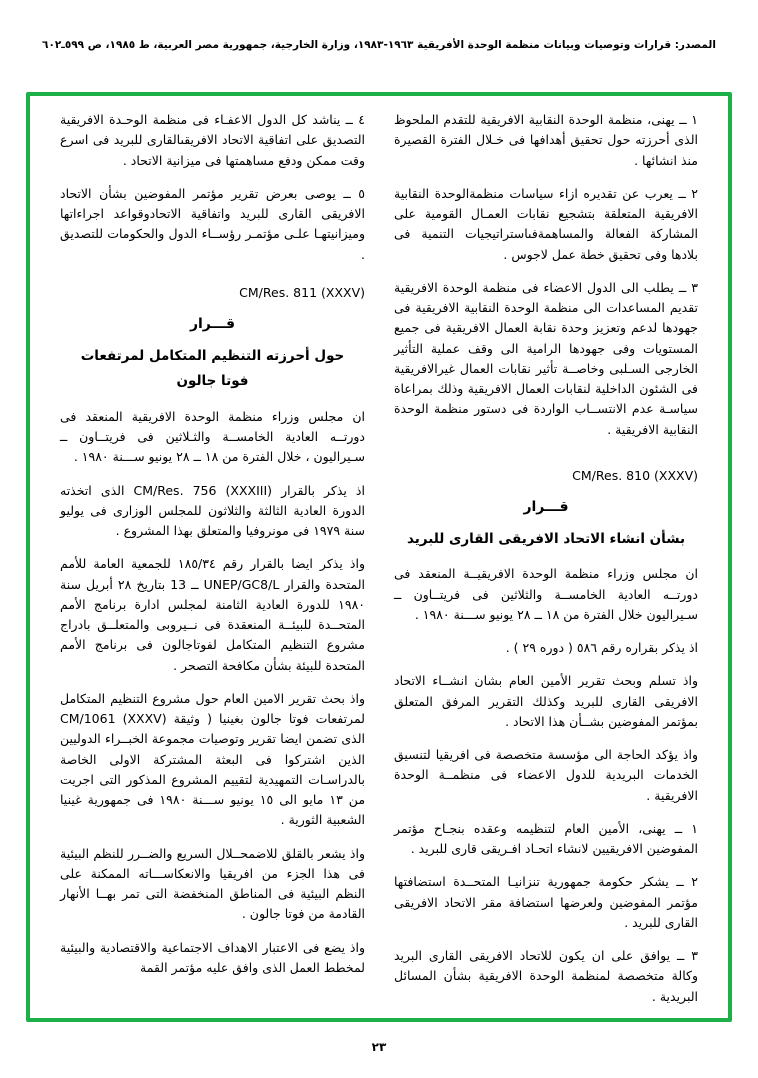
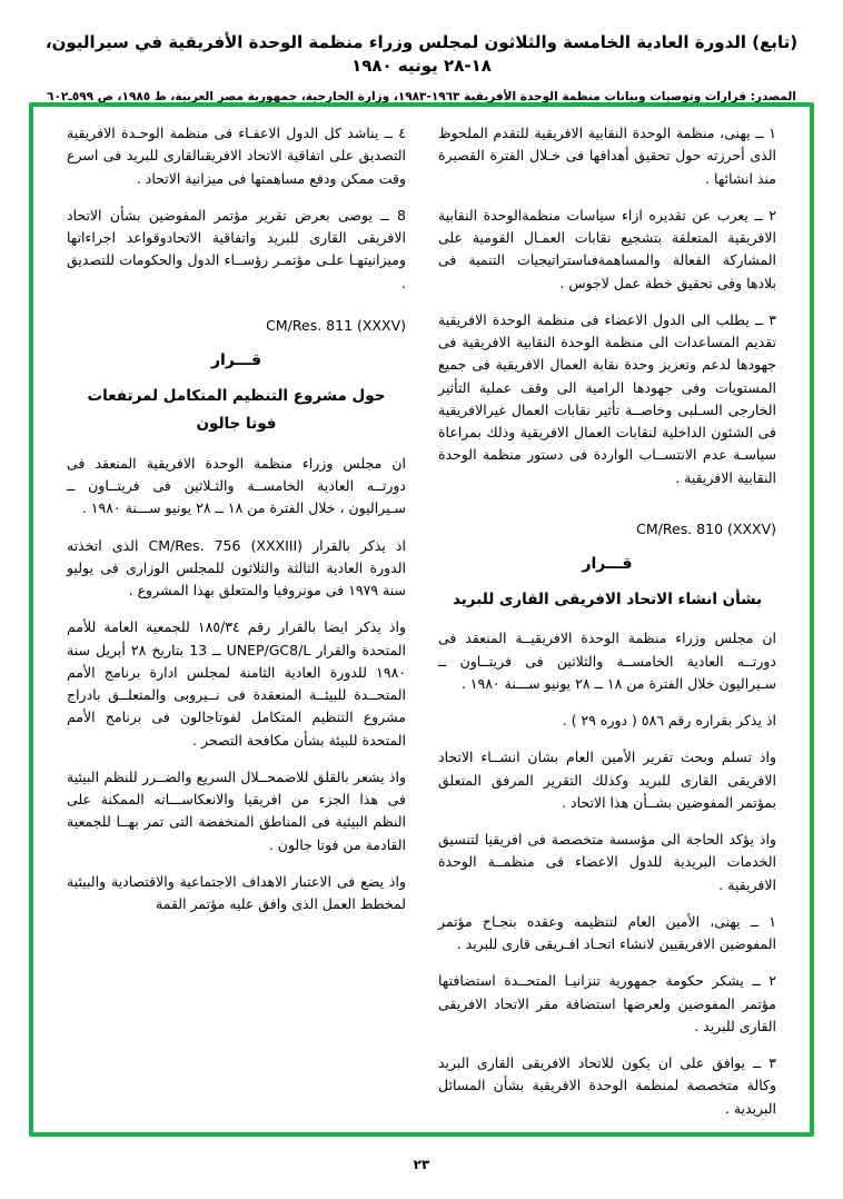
+ (تابع) الدورة العادية الخامسة والثلاثون لمجلس وزراء منظمة الوحدة الأفريقية في سيراليون، ١٨-٢٨ يونيه ١٩٨٠
  المصدر: قرارات وتوصيات وبيانات منظمة الوحدة الأفريقية ١٩٦٣-١٩٨٣، وزارة الخارجية، جمهورية مصر العربية، ط ١٩٨٥، ص ٥٩٩ـ٦٠٢
  ٤ ــ يناشد كل الدول الاعفـاء فى منظمة الوحـدة الافريقية التصديق على اتفاقية الاتحاد الافريقىالقارى للبريد فى اسرع وقت ممكن ودفع مساهمتها فى ميزانية الاتحاد .
- ٥ ــ يوصى بعرض تقرير مؤتمر المفوضين بشأن الاتحاد الافريقى القارى للبريد واتفاقية الاتحادوقواعد اجراءاتها وميزانيتهـا علـى مؤتمـر رؤســاء الدول والحكومات للتصديق .
+ 8 ــ يوصى بعرض تقرير مؤتمر المفوضين بشأن الاتحاد الافريقى القارى للبريد واتفاقية الاتحادوقواعد اجراءاتها وميزانيتهـا علـى مؤتمـر رؤســاء الدول والحكومات للتصديق .
  CM/Res. 811 (XXXV)
  قـــرار
- حول أحرزته التنظيم المتكامل لمرتفعات
+ حول مشروع التنظيم المتكامل لمرتفعات
  فوتا جالون
  ان مجلس وزراء منظمة الوحدة الافريقية المنعقد فى دورتــه العادية الخامســة والثـلاثين فى فريتــاون ــ سـيراليون ، خلال الفترة من ١٨ ــ ٢٨ يونيو ســـنة ١٩٨٠ .
  اذ يذكر بالقرار CM/Res. 756 (XXXIII) الذى اتخذته الدورة العادية الثالثة والثلاثون للمجلس الوزارى فى يوليو سنة ١٩٧٩ فى مونروفيا والمتعلق بهذا المشروع .
  واذ يذكر ايضا بالقرار رقم ١٨٥/٣٤ للجمعية العامة للأمم المتحدة والقرار UNEP/GC8/L ــ 13 بتاريخ ٢٨ أبريل سنة ١٩٨٠ للدورة العادية الثامنة لمجلس ادارة برنامج الأمم المتحــدة للبيئــة المنعقدة فى نــيروبى والمتعلــق بادراج مشروع التنظيم المتكامل لفوتاجالون فى برنامج الأمم المتحدة للبيئة بشأن مكافحة التصحر .
- واذ بحث تقرير الامين العام حول مشروع التنظيم المتكامل لمرتفعات فوتا جالون بغينيا ( وثيقة CM/1061 (XXXV) الذى تضمن ايضا تقرير وتوصيات مجموعة الخبــراء الدوليين الذين اشتركوا فى البعثة المشتركة الاولى الخاصة بالدراسـات التمهيدية لتقييم المشروع المذكور التى اجريت من ١٣ مايو الى ١٥ يونيو ســـنة ١٩٨٠ فى جمهورية غينيا الشعبية الثورية .
- واذ يشعر بالقلق للاضمحــلال السريع والضــرر للنظم البيئية فى هذا الجزء من افريقيا والانعكاســـاته الممكنة على النظم البيئية فى المناطق المنخفضة التى تمر بهــا الأنهار القادمة من فوتا جالون .
+ واذ يشعر بالقلق للاضمحــلال السريع والضــرر للنظم البيئية فى هذا الجزء من افريقيا والانعكاســـاته الممكنة على النظم البيئية فى المناطق المنخفضة التى تمر بهــا للجمعية القادمة من فوتا جالون .
  واذ يضع فى الاعتبار الاهداف الاجتماعية والاقتصادية والبيئية لمخطط العمل الذى وافق عليه مؤتمر القمة
  ١ ــ يهنى، منظمة الوحدة النقابية الافريقية للتقدم الملحوظ الذى أحرزته حول تحقيق أهدافها فى خـلال الفترة القصيرة منذ انشائها .
  ٢ ــ يعرب عن تقديره ازاء سياسات منظمةالوحدة النقابية الافريقية المتعلقة بتشجيع نقابات العمـال القومية على المشاركة الفعالة والمساهمةفىاستراتيجيات التنمية فى بلادها وفى تحقيق خطة عمل لاجوس .
  ٣ ــ يطلب الى الدول الاعضاء فى منظمة الوحدة الافريقية تقديم المساعدات الى منظمة الوحدة النقابية الافريقية فى جهودها لدعم وتعزيز وحدة نقابة العمال الافريقية فى جميع المستويات وفى جهودها الرامية الى وقف عملية التأثير الخارجى السـلبى وخاصــة تأثير نقابات العمال غيرالافريقية فى الشئون الداخلية لنقابات العمال الافريقية وذلك بمراعاة سياسـة عدم الانتســاب الواردة فى دستور منظمة الوحدة النقابية الافريقية .
  CM/Res. 810 (XXXV)
  قـــرار
  بشأن انشاء الاتحاد الافريقى القارى للبريد
  ان مجلس وزراء منظمة الوحدة الافريقيــة المنعقد فى دورتــه العادية الخامســة والثلاثين فى فريتــاون ــ سـيراليون خلال الفترة من ١٨ ــ ٢٨ يونيو ســـنة ١٩٨٠ .
  اذ يذكر بقراره رقم ٥٨٦ ( دوره ٢٩ ) .
  واذ تسلم وبحث تقرير الأمين العام بشان انشــاء الاتحاد الافريقى القارى للبريد وكذلك التقرير المرفق المتعلق بمؤتمر المفوضين بشــأن هذا الاتحاد .
  واذ يؤكد الحاجة الى مؤسسة متخصصة فى افريقيا لتنسيق الخدمات البريدية للدول الاعضاء فى منظمــة الوحدة الافريقية .
  ١ ــ يهنى، الأمين العام لتنظيمه وعقده بنجـاح مؤتمر المفوضين الافريقيين لانشاء اتحـاد افـريقى قارى للبريد .
  ٢ ــ يشكر حكومة جمهورية تنزانيـا المتحــدة استضافتها مؤتمر المفوضين ولعرضها استضافة مقر الاتحاد الافريقى القارى للبريد .
  ٣ ــ يوافق على ان يكون للاتحاد الافريقى القارى البريد وكالة متخصصة لمنظمة الوحدة الافريقية بشأن المسائل البريدية .
  ٢٣
